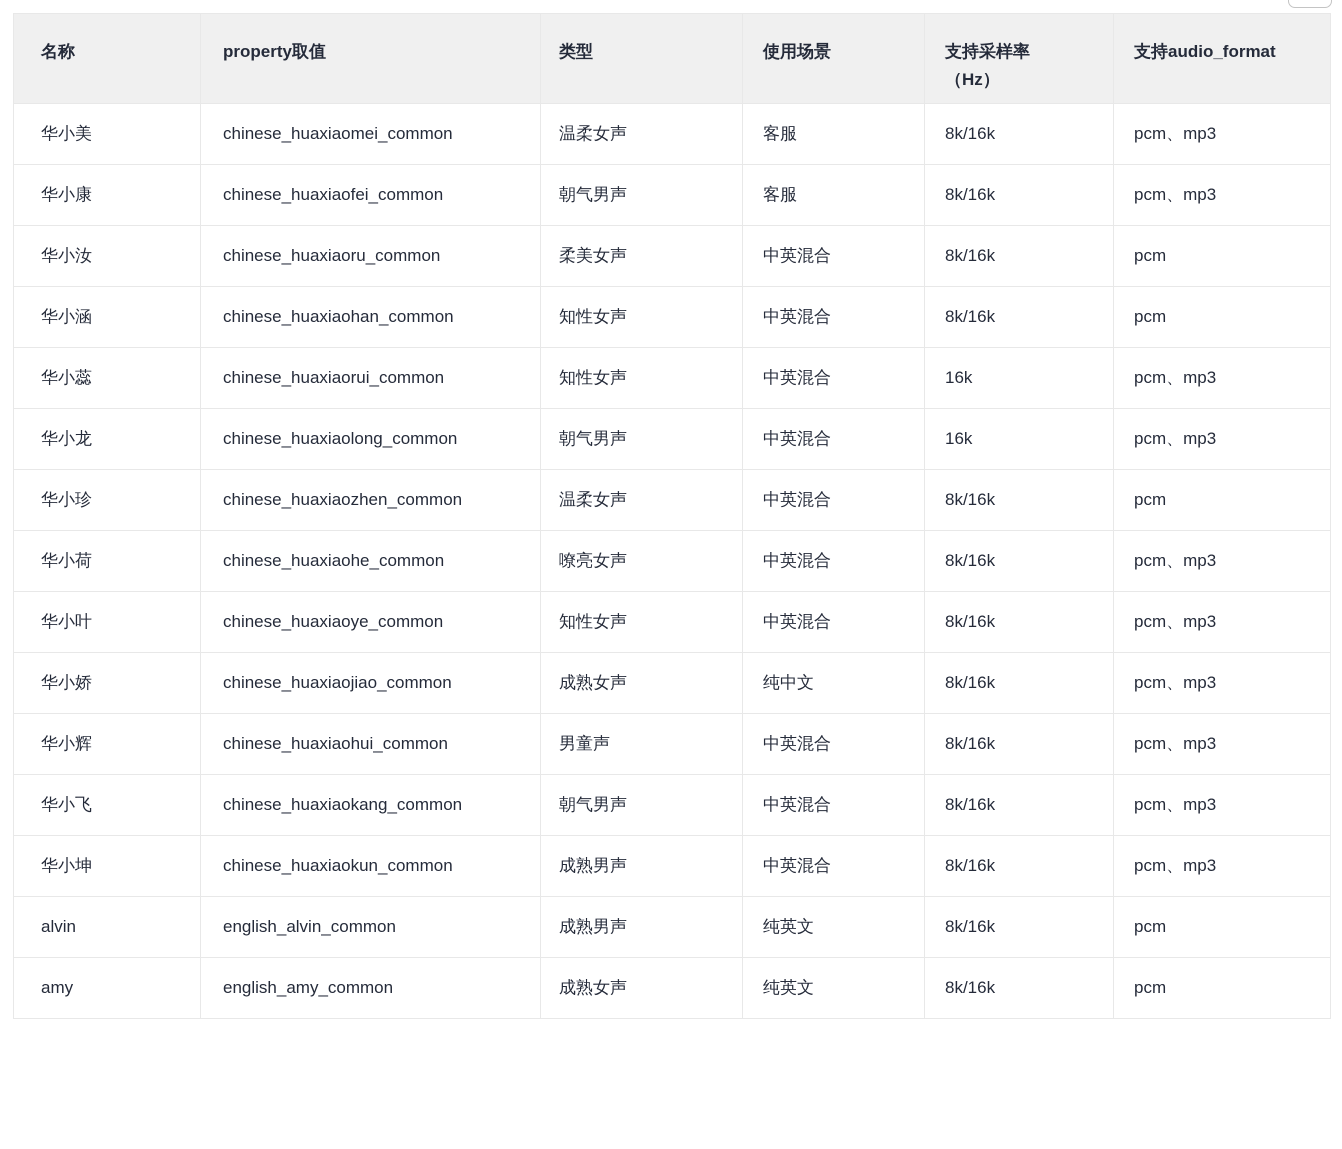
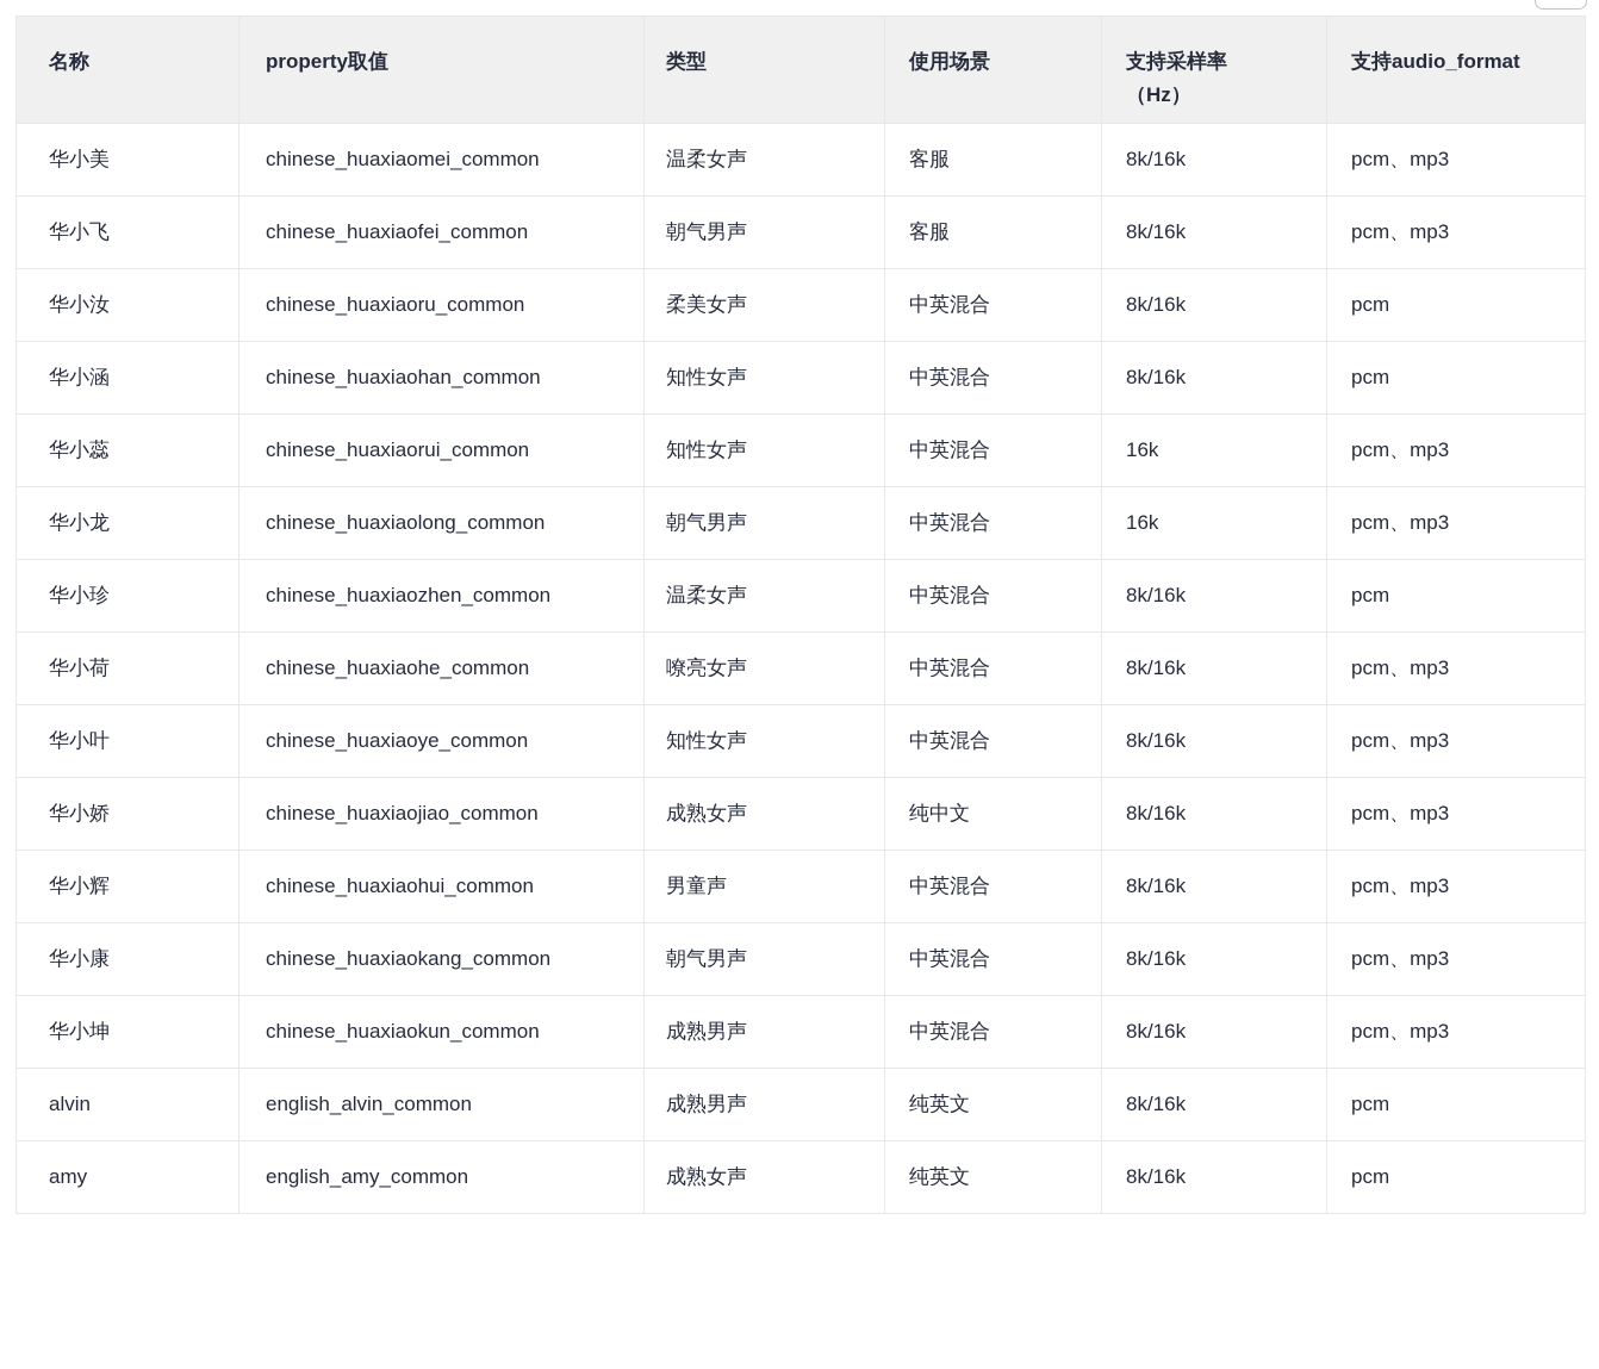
  名称	property取值	类型	使用场景	支持采样率 （Hz）	支持audio_format
  华小美	chinese_huaxiaomei_common	温柔女声	客服	8k/16k	pcm、mp3
- 华小康	chinese_huaxiaofei_common	朝气男声	客服	8k/16k	pcm、mp3
+ 华小飞	chinese_huaxiaofei_common	朝气男声	客服	8k/16k	pcm、mp3
  华小汝	chinese_huaxiaoru_common	柔美女声	中英混合	8k/16k	pcm
  华小涵	chinese_huaxiaohan_common	知性女声	中英混合	8k/16k	pcm
  华小蕊	chinese_huaxiaorui_common	知性女声	中英混合	16k	pcm、mp3
  华小龙	chinese_huaxiaolong_common	朝气男声	中英混合	16k	pcm、mp3
  华小珍	chinese_huaxiaozhen_common	温柔女声	中英混合	8k/16k	pcm
  华小荷	chinese_huaxiaohe_common	嘹亮女声	中英混合	8k/16k	pcm、mp3
  华小叶	chinese_huaxiaoye_common	知性女声	中英混合	8k/16k	pcm、mp3
  华小娇	chinese_huaxiaojiao_common	成熟女声	纯中文	8k/16k	pcm、mp3
  华小辉	chinese_huaxiaohui_common	男童声	中英混合	8k/16k	pcm、mp3
- 华小飞	chinese_huaxiaokang_common	朝气男声	中英混合	8k/16k	pcm、mp3
+ 华小康	chinese_huaxiaokang_common	朝气男声	中英混合	8k/16k	pcm、mp3
  华小坤	chinese_huaxiaokun_common	成熟男声	中英混合	8k/16k	pcm、mp3
  alvin	english_alvin_common	成熟男声	纯英文	8k/16k	pcm
  amy	english_amy_common	成熟女声	纯英文	8k/16k	pcm
